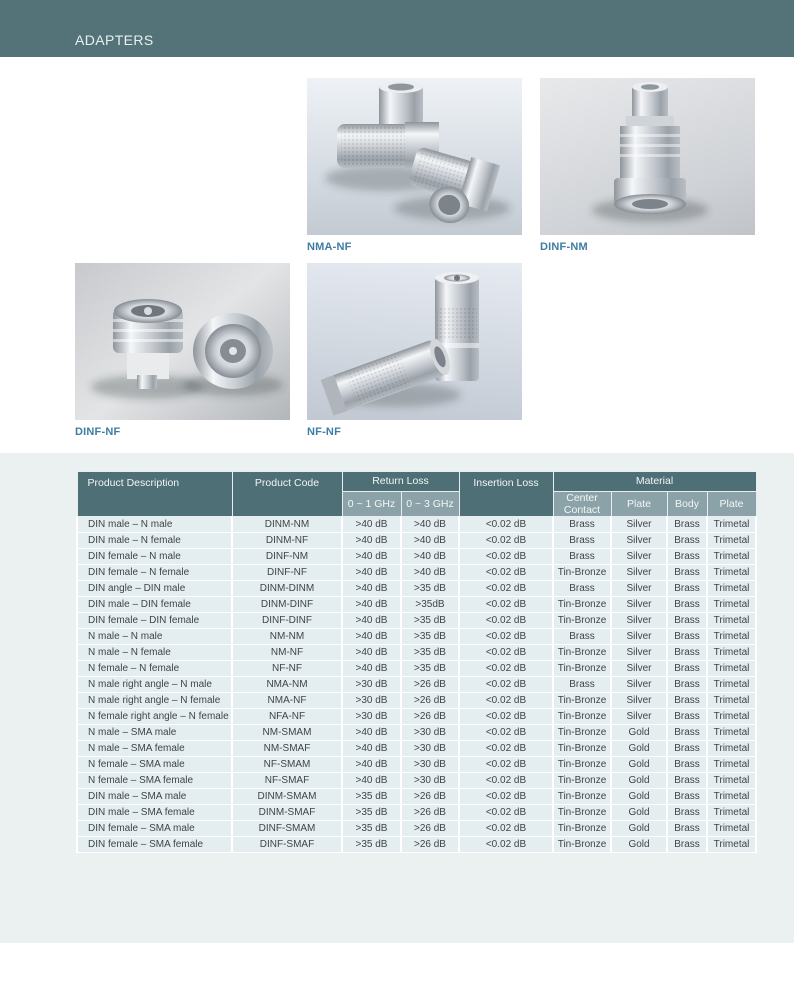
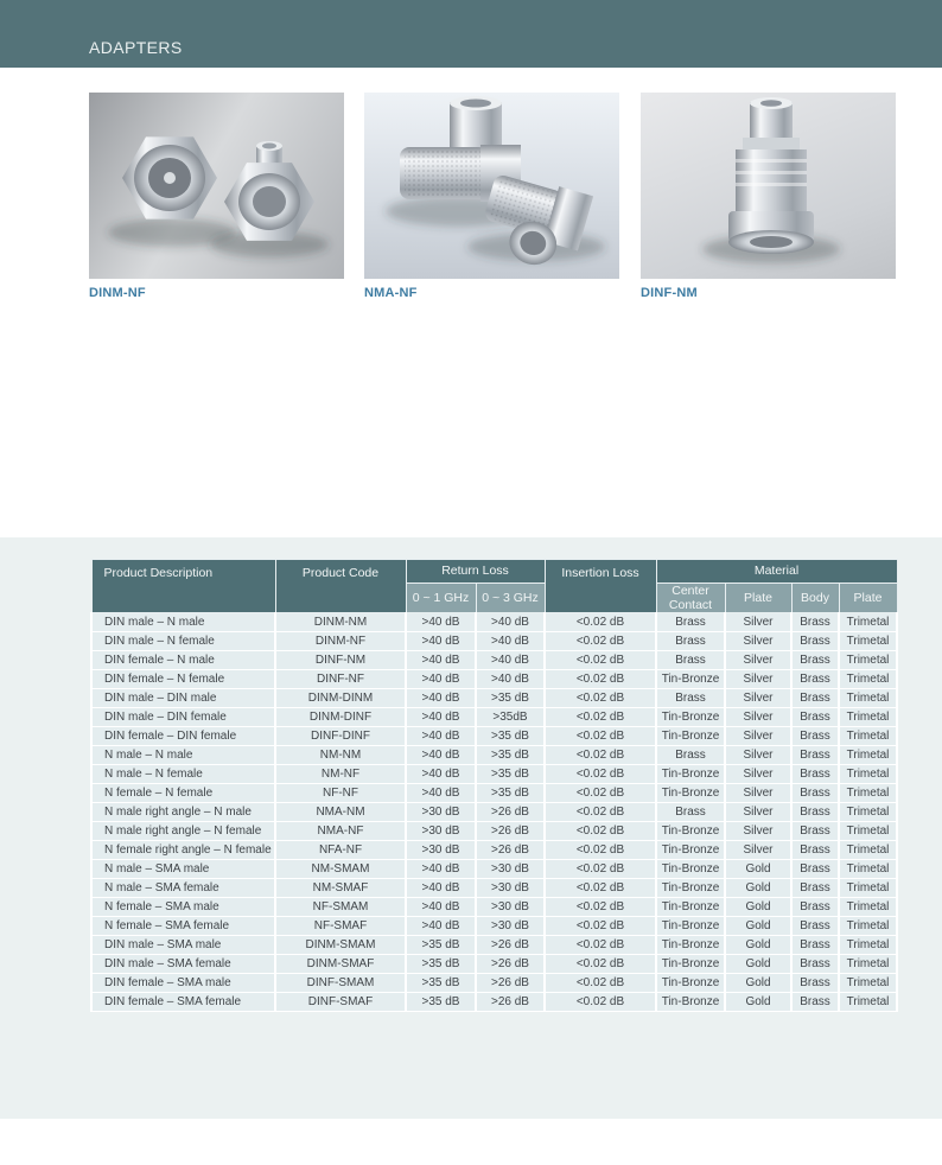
  ADAPTERS
+ DINM-NF
  NMA-NF
  DINF-NM
- DINF-NF
- NF-NF
  Product Description	Product Code	Return Loss	Insertion Loss	Material
  0 ~ 1 GHz	0 ~ 3 GHz	Center Contact	Plate	Body	Plate
  DIN male – N male	DINM-NM	>40 dB	>40 dB	<0.02 dB	Brass	Silver	Brass	Trimetal
  DIN male – N female	DINM-NF	>40 dB	>40 dB	<0.02 dB	Brass	Silver	Brass	Trimetal
  DIN female – N male	DINF-NM	>40 dB	>40 dB	<0.02 dB	Brass	Silver	Brass	Trimetal
  DIN female – N female	DINF-NF	>40 dB	>40 dB	<0.02 dB	Tin-Bronze	Silver	Brass	Trimetal
- DIN angle – DIN male	DINM-DINM	>40 dB	>35 dB	<0.02 dB	Brass	Silver	Brass	Trimetal
+ DIN male – DIN male	DINM-DINM	>40 dB	>35 dB	<0.02 dB	Brass	Silver	Brass	Trimetal
  DIN male – DIN female	DINM-DINF	>40 dB	>35dB	<0.02 dB	Tin-Bronze	Silver	Brass	Trimetal
  DIN female – DIN female	DINF-DINF	>40 dB	>35 dB	<0.02 dB	Tin-Bronze	Silver	Brass	Trimetal
  N male – N male	NM-NM	>40 dB	>35 dB	<0.02 dB	Brass	Silver	Brass	Trimetal
  N male – N female	NM-NF	>40 dB	>35 dB	<0.02 dB	Tin-Bronze	Silver	Brass	Trimetal
  N female – N female	NF-NF	>40 dB	>35 dB	<0.02 dB	Tin-Bronze	Silver	Brass	Trimetal
  N male right angle – N male	NMA-NM	>30 dB	>26 dB	<0.02 dB	Brass	Silver	Brass	Trimetal
  N male right angle – N female	NMA-NF	>30 dB	>26 dB	<0.02 dB	Tin-Bronze	Silver	Brass	Trimetal
  N female right angle – N female	NFA-NF	>30 dB	>26 dB	<0.02 dB	Tin-Bronze	Silver	Brass	Trimetal
  N male – SMA male	NM-SMAM	>40 dB	>30 dB	<0.02 dB	Tin-Bronze	Gold	Brass	Trimetal
  N male – SMA female	NM-SMAF	>40 dB	>30 dB	<0.02 dB	Tin-Bronze	Gold	Brass	Trimetal
  N female – SMA male	NF-SMAM	>40 dB	>30 dB	<0.02 dB	Tin-Bronze	Gold	Brass	Trimetal
  N female – SMA female	NF-SMAF	>40 dB	>30 dB	<0.02 dB	Tin-Bronze	Gold	Brass	Trimetal
  DIN male – SMA male	DINM-SMAM	>35 dB	>26 dB	<0.02 dB	Tin-Bronze	Gold	Brass	Trimetal
  DIN male – SMA female	DINM-SMAF	>35 dB	>26 dB	<0.02 dB	Tin-Bronze	Gold	Brass	Trimetal
  DIN female – SMA male	DINF-SMAM	>35 dB	>26 dB	<0.02 dB	Tin-Bronze	Gold	Brass	Trimetal
  DIN female – SMA female	DINF-SMAF	>35 dB	>26 dB	<0.02 dB	Tin-Bronze	Gold	Brass	Trimetal
